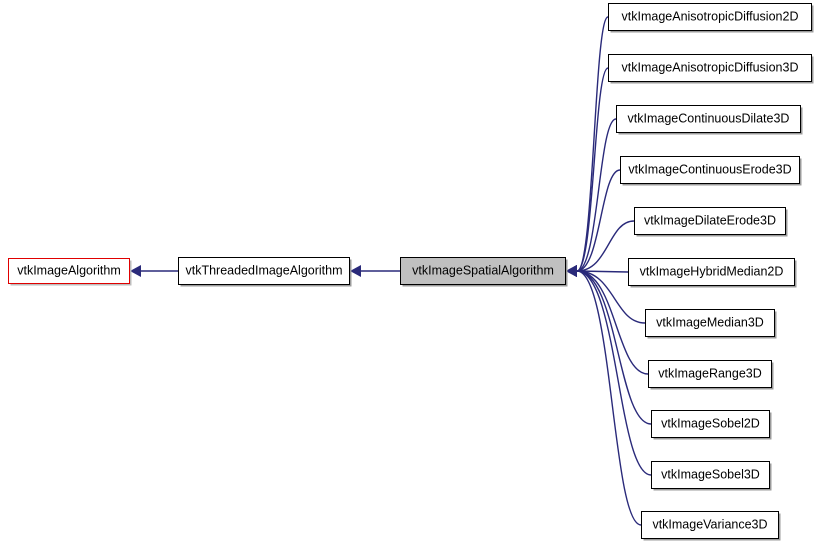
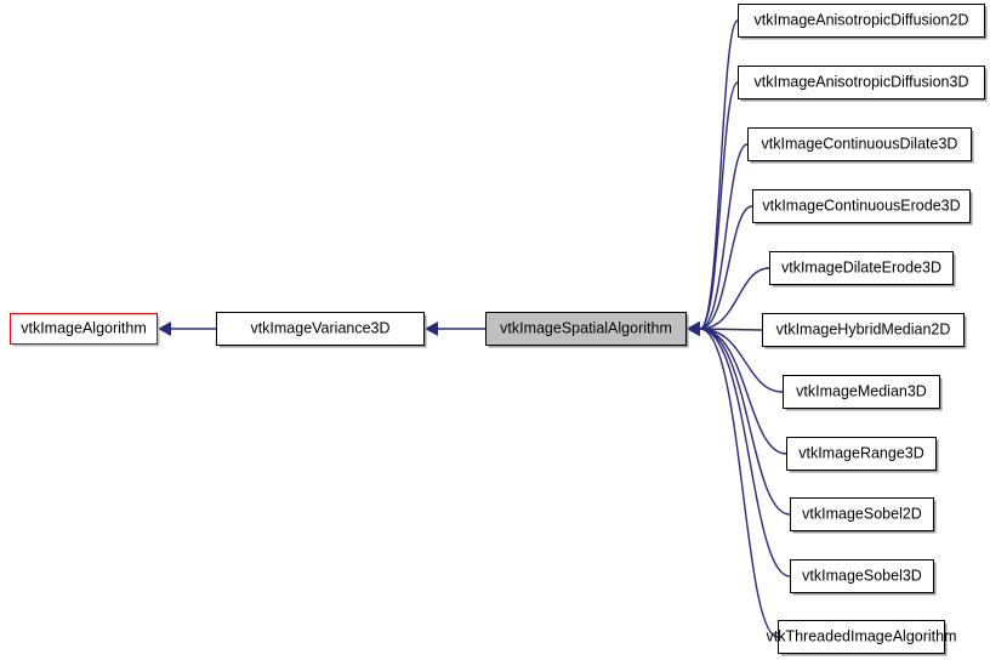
  vtkImageAlgorithm
- vtkThreadedImageAlgorithm
+ vtkImageVariance3D
  vtkImageSpatialAlgorithm
  vtkImageAnisotropicDiffusion2D
  vtkImageAnisotropicDiffusion3D
  vtkImageContinuousDilate3D
  vtkImageContinuousErode3D
  vtkImageDilateErode3D
  vtkImageHybridMedian2D
  vtkImageMedian3D
  vtkImageRange3D
  vtkImageSobel2D
  vtkImageSobel3D
- vtkImageVariance3D
+ vtkThreadedImageAlgorithm
